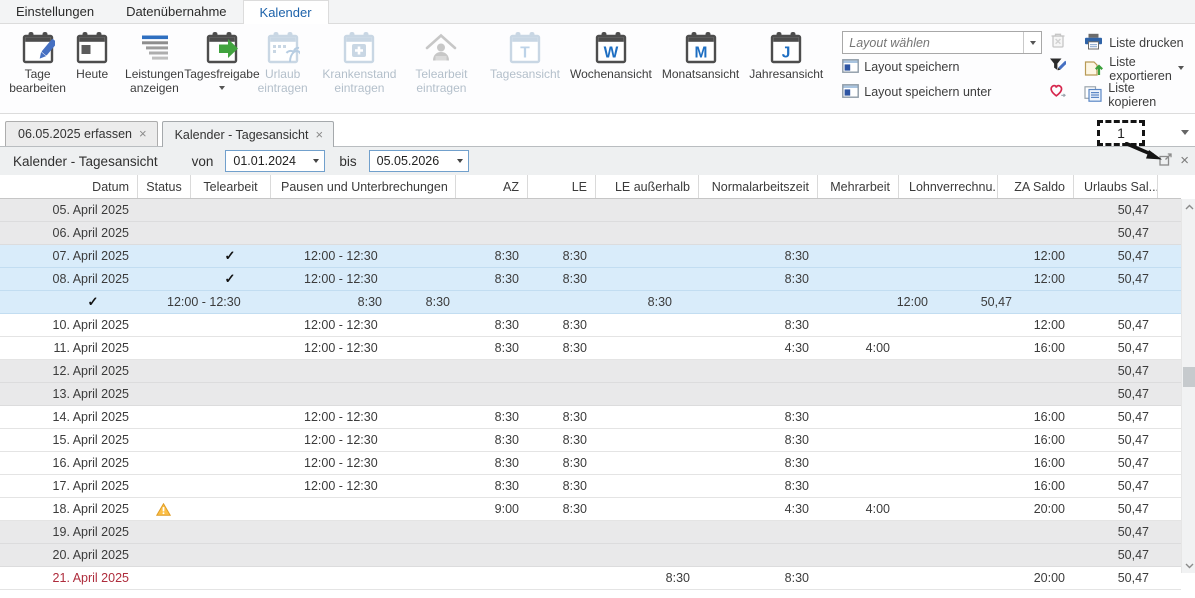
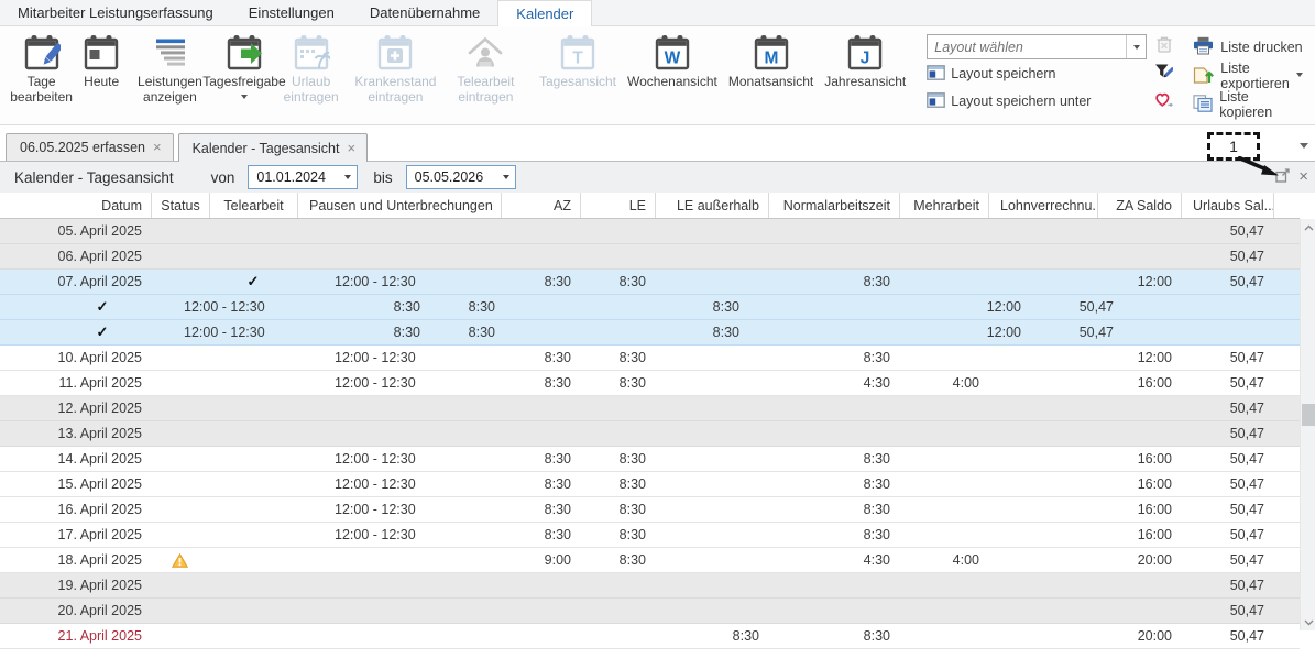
+ Mitarbeiter Leistungserfassung
  Einstellungen
  Datenübernahme
  Kalender
  Tage bearbeiten
  Heute
  Leistungen anzeigen
  Tagesfreigabe
  Urlaub eintragen
  Krankenstand eintragen
  Telearbeit eintragen
  T
  Tagesansicht
  W
  Wochenansicht
  M
  Monatsansicht
  J
  Jahresansicht
  Layout wählen
  Layout speichern
  Layout speichern unter
  Liste drucken
  Liste exportieren
  Liste kopieren
  06.05.2025 erfassen
  ×
  Kalender - Tagesansicht
  ×
  Kalender - Tagesansicht
  von
  01.01.2024
  bis
  05.05.2026
  ×
  Datum
  Status
  Telearbeit
  Pausen und Unterbrechungen
  AZ
  LE
  LE außerhalb
  Normalarbeitszeit
  Mehrarbeit
  Lohnverrechnu.
  ZA Saldo
  Urlaubs Sal..
  05. April 2025
  50,47
  06. April 2025
  50,47
  07. April 2025
  ✓
  12:00 - 12:30
  8:30
  8:30
  8:30
  12:00
  50,47
- 08. April 2025
  ✓
  12:00 - 12:30
  8:30
  8:30
  8:30
  12:00
  50,47
  ✓
  12:00 - 12:30
  8:30
  8:30
  8:30
  12:00
  50,47
  10. April 2025
  12:00 - 12:30
  8:30
  8:30
  8:30
  12:00
  50,47
  11. April 2025
  12:00 - 12:30
  8:30
  8:30
  4:30
  4:00
  16:00
  50,47
  12. April 2025
  50,47
  13. April 2025
  50,47
  14. April 2025
  12:00 - 12:30
  8:30
  8:30
  8:30
  16:00
  50,47
  15. April 2025
  12:00 - 12:30
  8:30
  8:30
  8:30
  16:00
  50,47
  16. April 2025
  12:00 - 12:30
  8:30
  8:30
  8:30
  16:00
  50,47
  17. April 2025
  12:00 - 12:30
  8:30
  8:30
  8:30
  16:00
  50,47
  18. April 2025
  9:00
  8:30
  4:30
  4:00
  20:00
  50,47
  19. April 2025
  50,47
  20. April 2025
  50,47
  21. April 2025
  8:30
  8:30
  20:00
  50,47
  1
